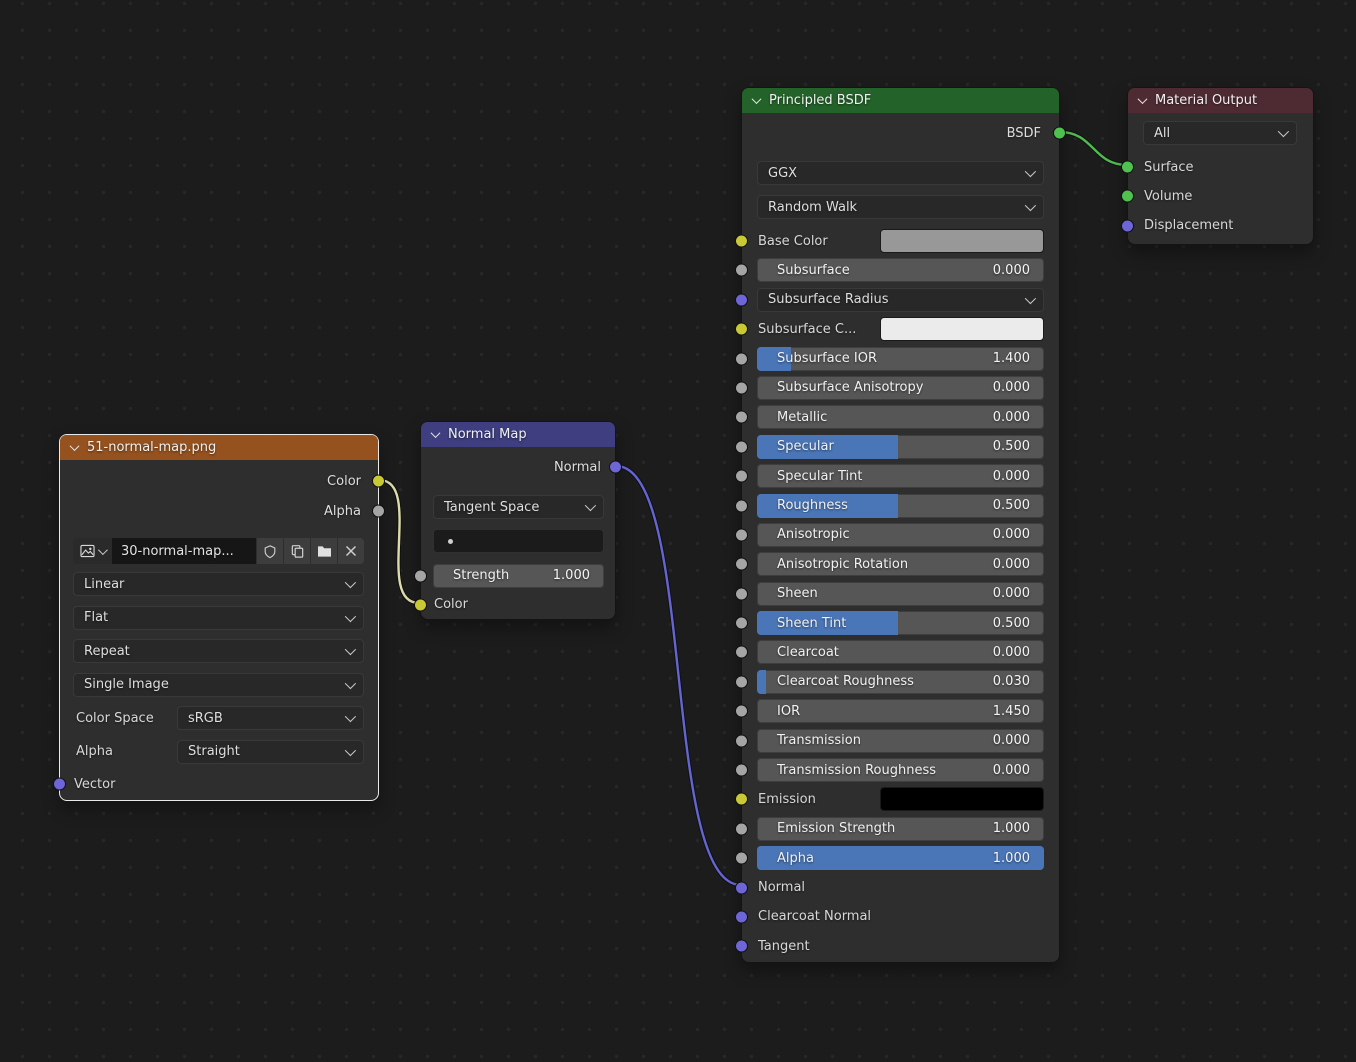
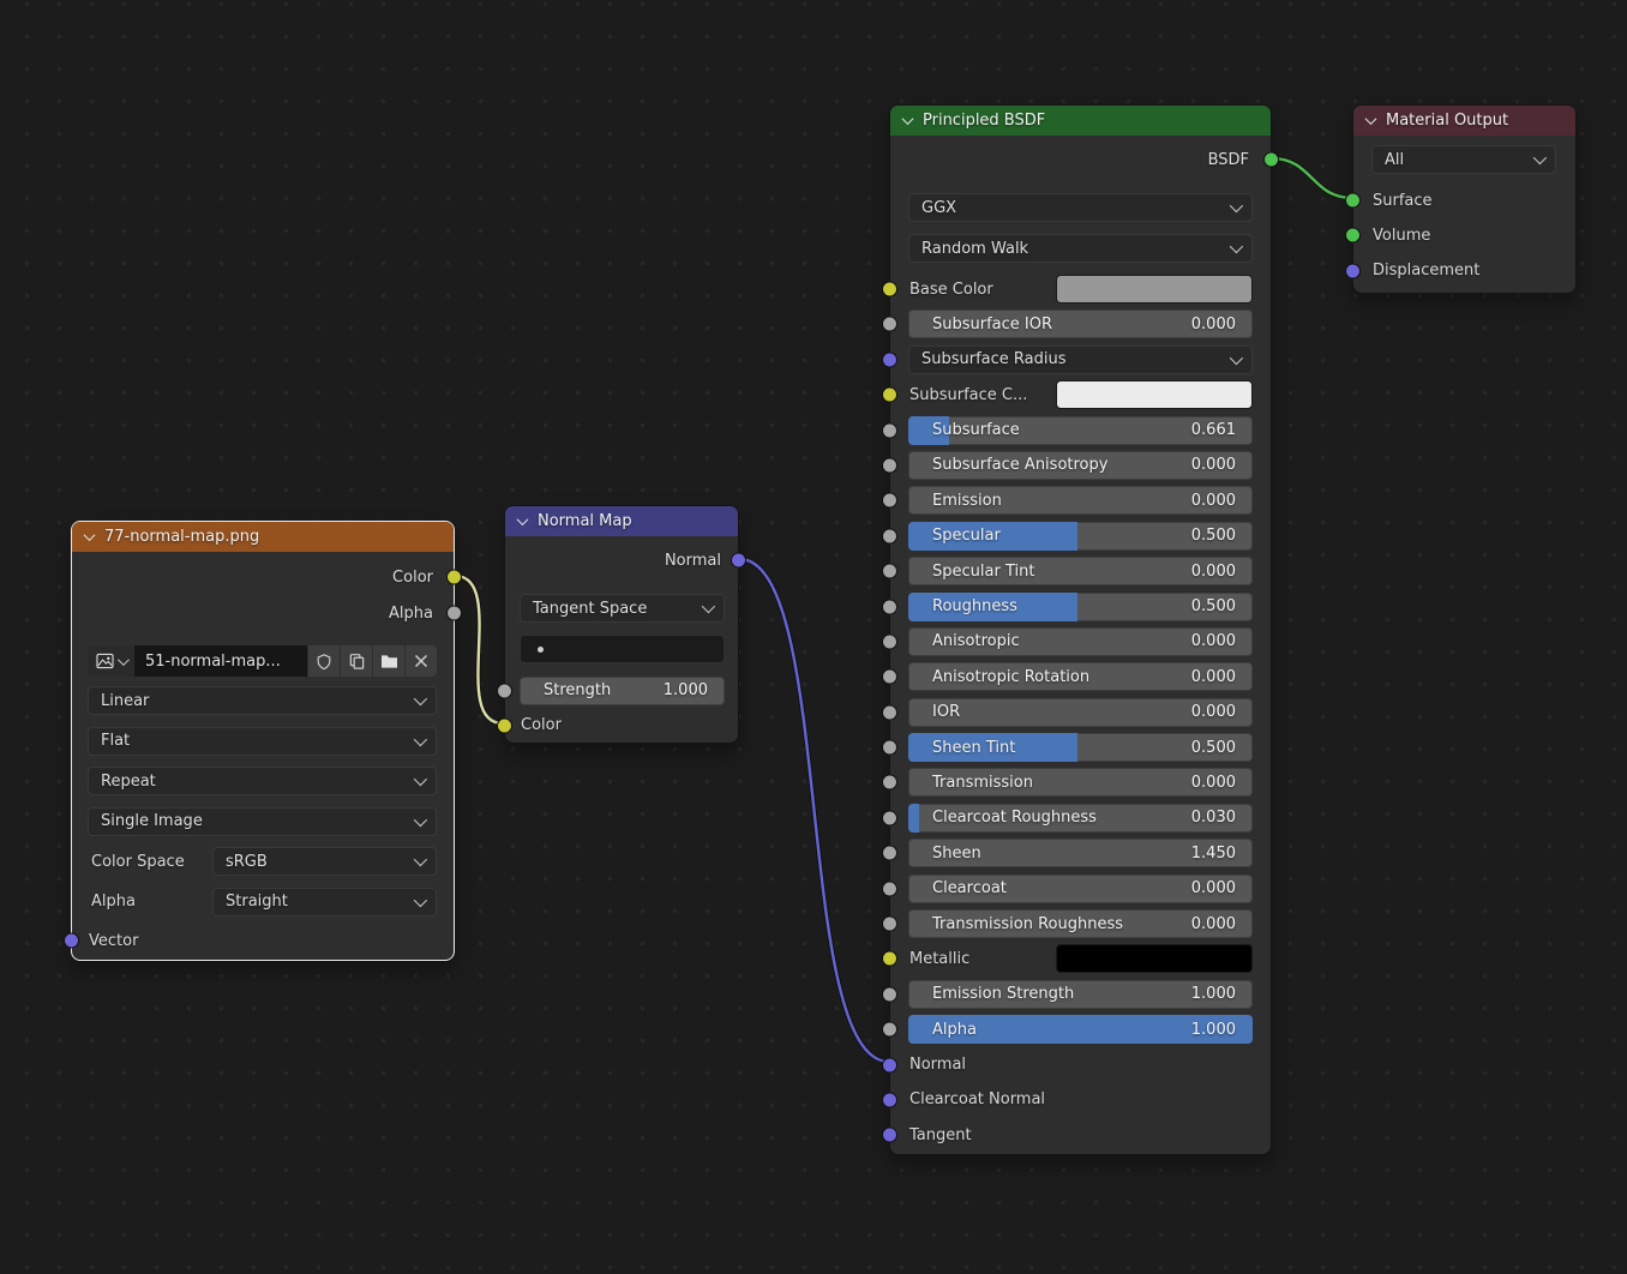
- 51-normal-map.png
+ 77-normal-map.png
  Color
  Alpha
- 30-normal-map...
+ 51-normal-map...
  Linear
  Flat
  Repeat
  Single Image
  Color Space
  sRGB
  Alpha
  Straight
  Vector
  Normal Map
  Normal
  Tangent Space
  Strength
  1.000
  Color
  Principled BSDF
  BSDF
  GGX
  Random Walk
  Base Color
- Subsurface
+ Subsurface IOR
  0.000
  Subsurface Radius
  Subsurface C...
- Subsurface IOR
+ Subsurface
- 1.400
+ 0.661
  Subsurface Anisotropy
  0.000
- Metallic
+ Emission
  0.000
  Specular
  0.500
  Specular Tint
  0.000
  Roughness
  0.500
  Anisotropic
  0.000
  Anisotropic Rotation
  0.000
- Sheen
+ IOR
  0.000
  Sheen Tint
  0.500
- Clearcoat
+ Transmission
  0.000
  Clearcoat Roughness
  0.030
- IOR
+ Sheen
  1.450
- Transmission
+ Clearcoat
  0.000
  Transmission Roughness
  0.000
- Emission
+ Metallic
  Emission Strength
  1.000
  Alpha
  1.000
  Normal
  Clearcoat Normal
  Tangent
  Material Output
  All
  Surface
  Volume
  Displacement
